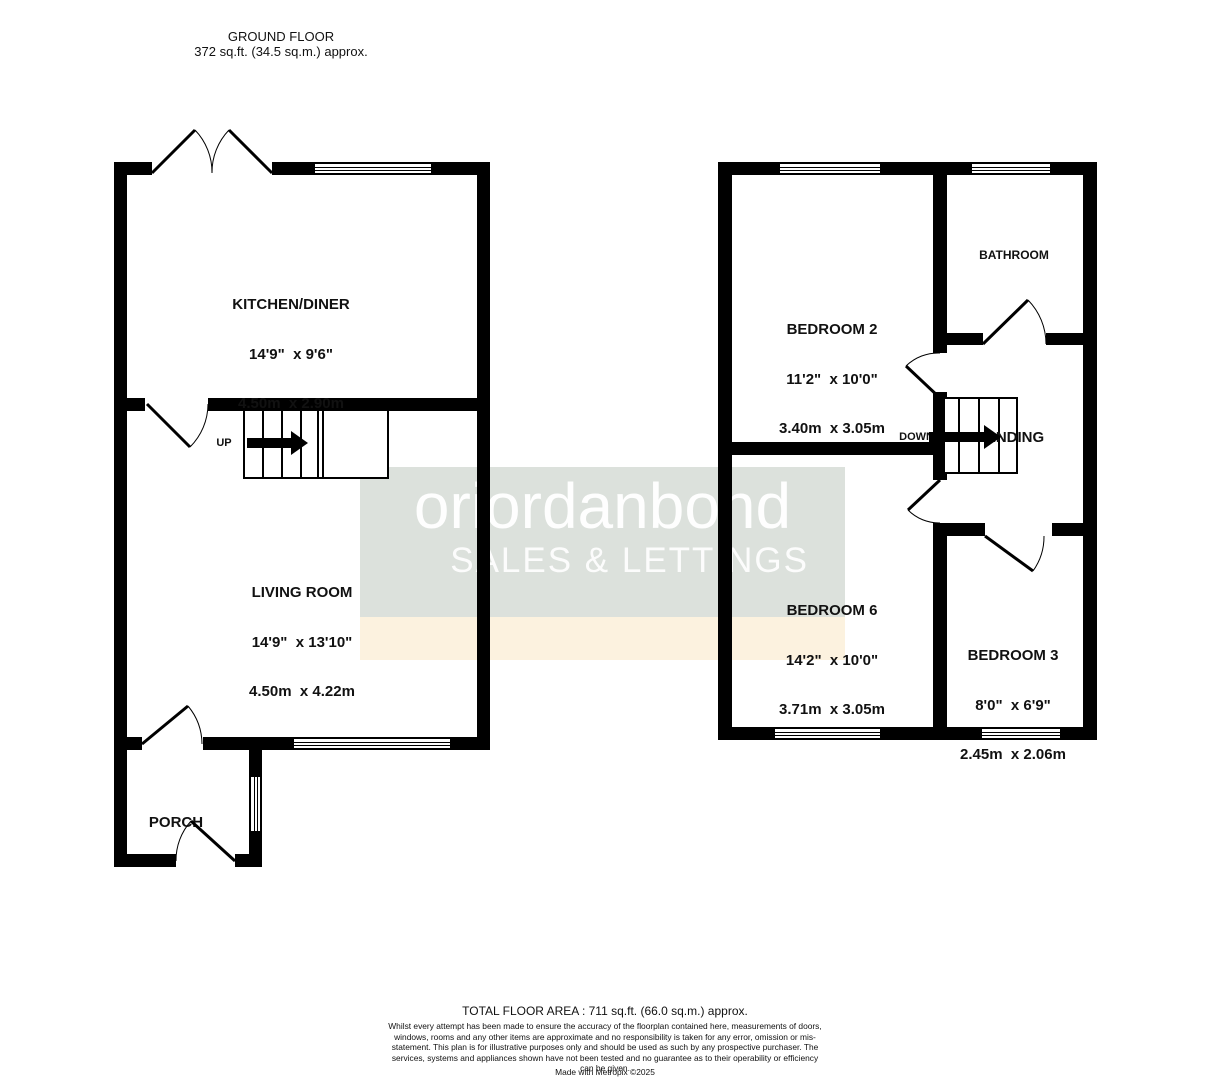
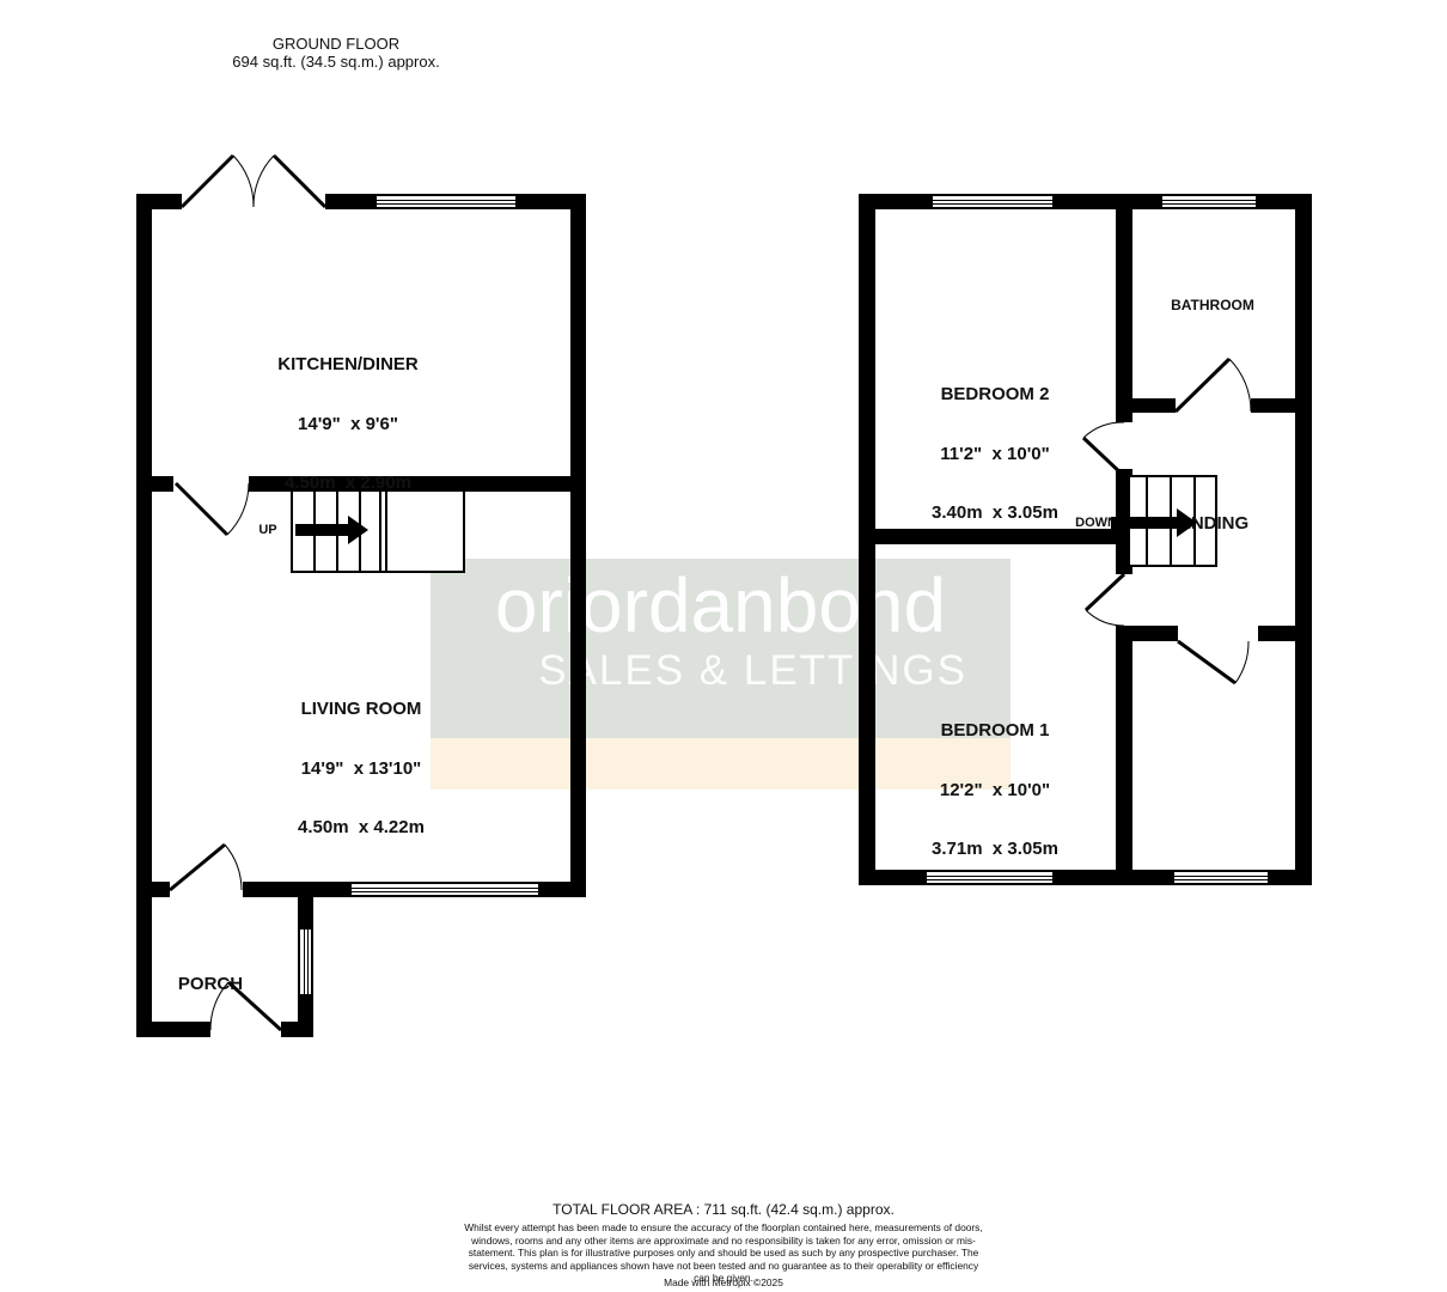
  GROUND FLOOR
- 372 sq.ft. (34.5 sq.m.) approx.
+ 694 sq.ft. (34.5 sq.m.) approx.
  orordanbond
  SLES & LETTNGS
  KITCHEN/DINER
  14'9" x 9'6"
  4.50m x 2.90m
  LIVING ROOM
  14'9" x 13'10"
  4.50m x 4.22m
  PORCH
  BEDROOM 2
  11'2" x 10'0"
  3.40m x 3.05m
  BATHROOM
- BEDROOM 6
+ BEDROOM 1
- 14'2" x 10'0"
+ 12'2" x 10'0"
  3.71m x 3.05m
- BEDROOM 3
- 8'0" x 6'9"
- 2.45m x 2.06m
  NDING
  UP
  DOW
- TOTAL FLOOR AREA : 711 sq.ft. (66.0 sq.m.) approx.
+ TOTAL FLOOR AREA : 711 sq.ft. (42.4 sq.m.) approx.
  Whilst every attempt has been made to ensure the accuracy of the floorplan contained here, measurements of doors, windows, rooms and any other items are approximate and no responsibility is taken for any error, omission or mis-statement. This plan is for illustrative purposes only and should be used as such by any prospective purchaser. The services, systems and appliances shown have not been tested and no guarantee as to their operability or efficiency can be given.
  Made with Metropix ©2025
